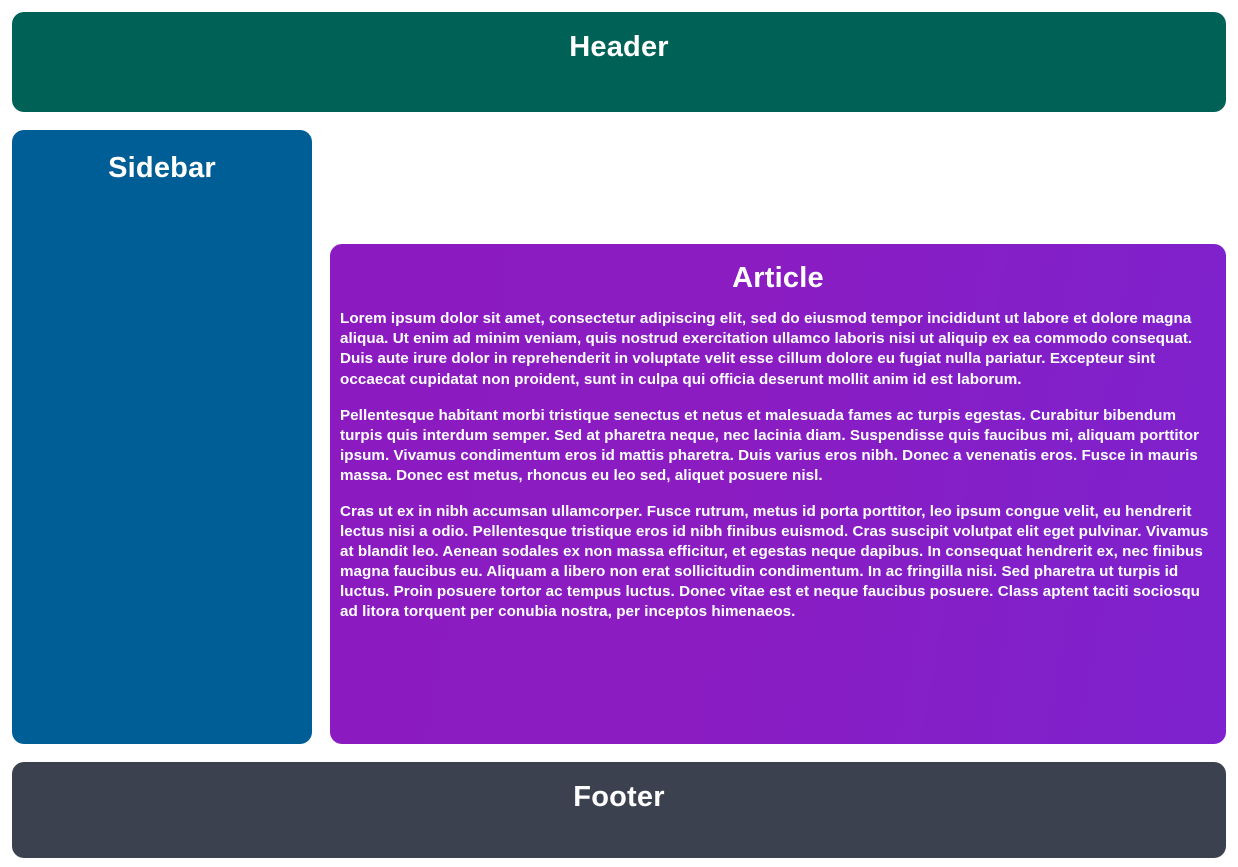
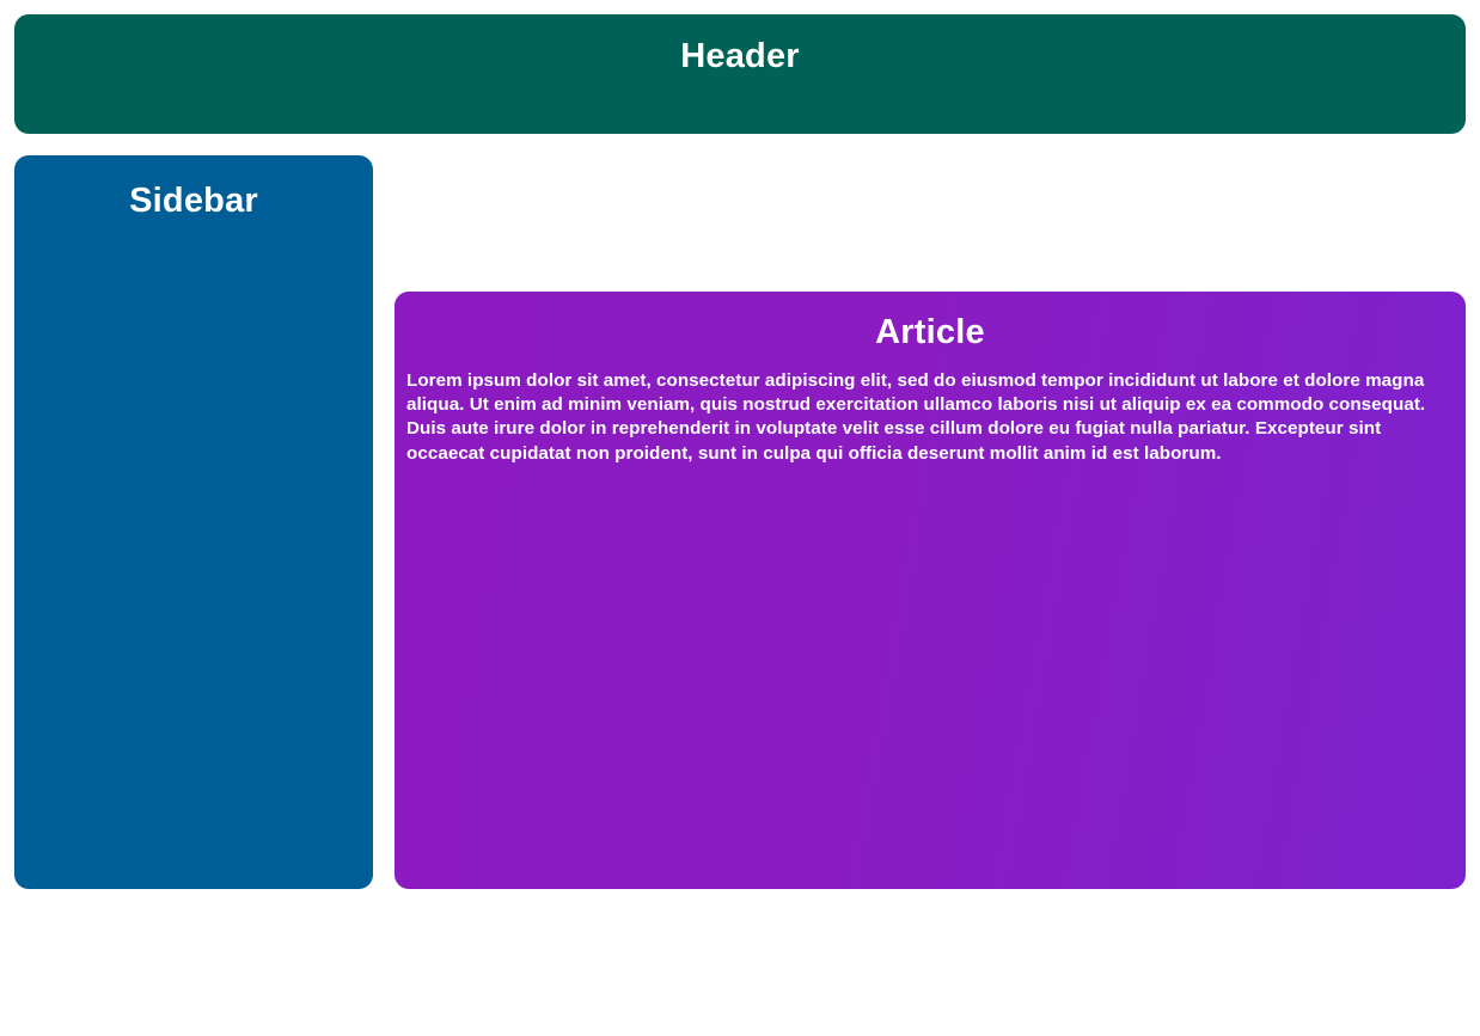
  Header
  Sidebar
  Article
  Lorem ipsum dolor sit amet, consectetur adipiscing elit, sed do eiusmod tempor incididunt ut labore et dolore magna aliqua. Ut enim ad minim veniam, quis nostrud exercitation ullamco laboris nisi ut aliquip ex ea commodo consequat. Duis aute irure dolor in reprehenderit in voluptate velit esse cillum dolore eu fugiat nulla pariatur. Excepteur sint occaecat cupidatat non proident, sunt in culpa qui officia deserunt mollit anim id est laborum.
- Pellentesque habitant morbi tristique senectus et netus et malesuada fames ac turpis egestas. Curabitur bibendum turpis quis interdum semper. Sed at pharetra neque, nec lacinia diam. Suspendisse quis faucibus mi, aliquam porttitor ipsum. Vivamus condimentum eros id mattis pharetra. Duis varius eros nibh. Donec a venenatis eros. Fusce in mauris massa. Donec est metus, rhoncus eu leo sed, aliquet posuere nisl.
- Cras ut ex in nibh accumsan ullamcorper. Fusce rutrum, metus id porta porttitor, leo ipsum congue velit, eu hendrerit lectus nisi a odio. Pellentesque tristique eros id nibh finibus euismod. Cras suscipit volutpat elit eget pulvinar. Vivamus at blandit leo. Aenean sodales ex non massa efficitur, et egestas neque dapibus. In consequat hendrerit ex, nec finibus magna faucibus eu. Aliquam a libero non erat sollicitudin condimentum. In ac fringilla nisi. Sed pharetra ut turpis id luctus. Proin posuere tortor ac tempus luctus. Donec vitae est et neque faucibus posuere. Class aptent taciti sociosqu ad litora torquent per conubia nostra, per inceptos himenaeos.
- Footer
